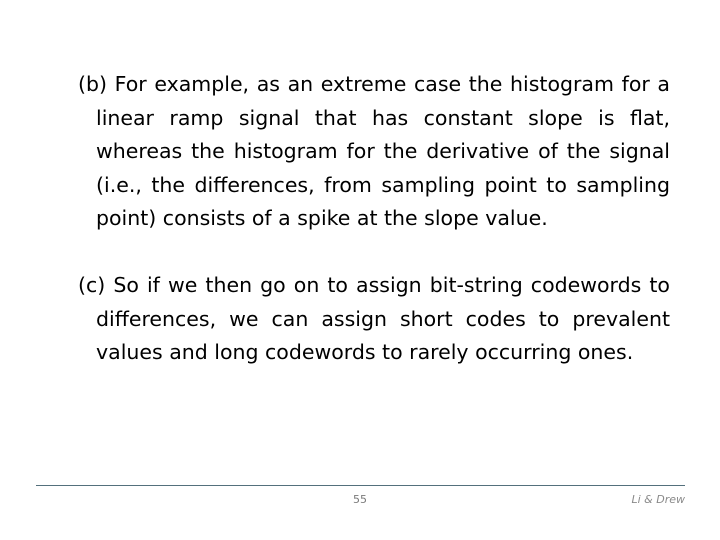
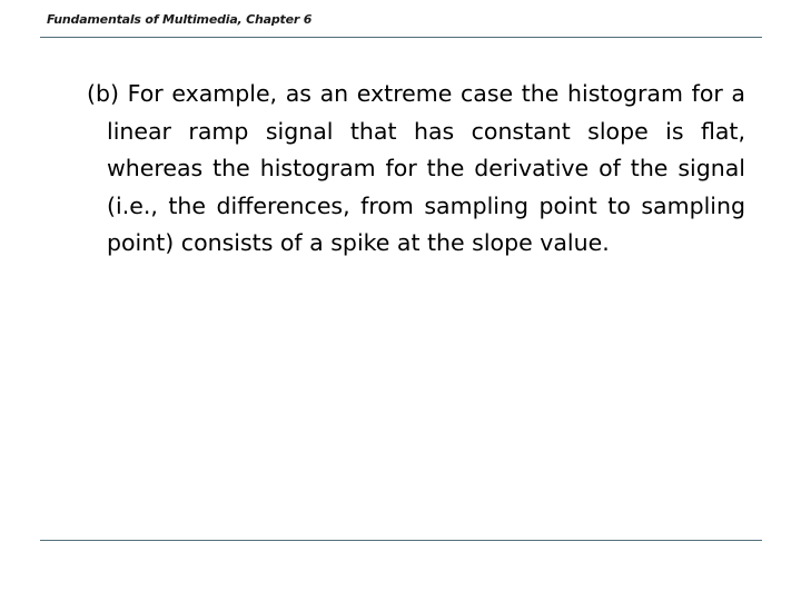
+ Fundamentals of Multimedia, Chapter 6
  (b) For example, as an extreme case the histogram for a linear ramp signal that has constant slope is flat, whereas the histogram for the derivative of the signal (i.e., the differences, from sampling point to sampling point) consists of a spike at the slope value.
- (c) So if we then go on to assign bit-string codewords to differences, we can assign short codes to prevalent values and long codewords to rarely occurring ones.
- 55
- Li & Drew
